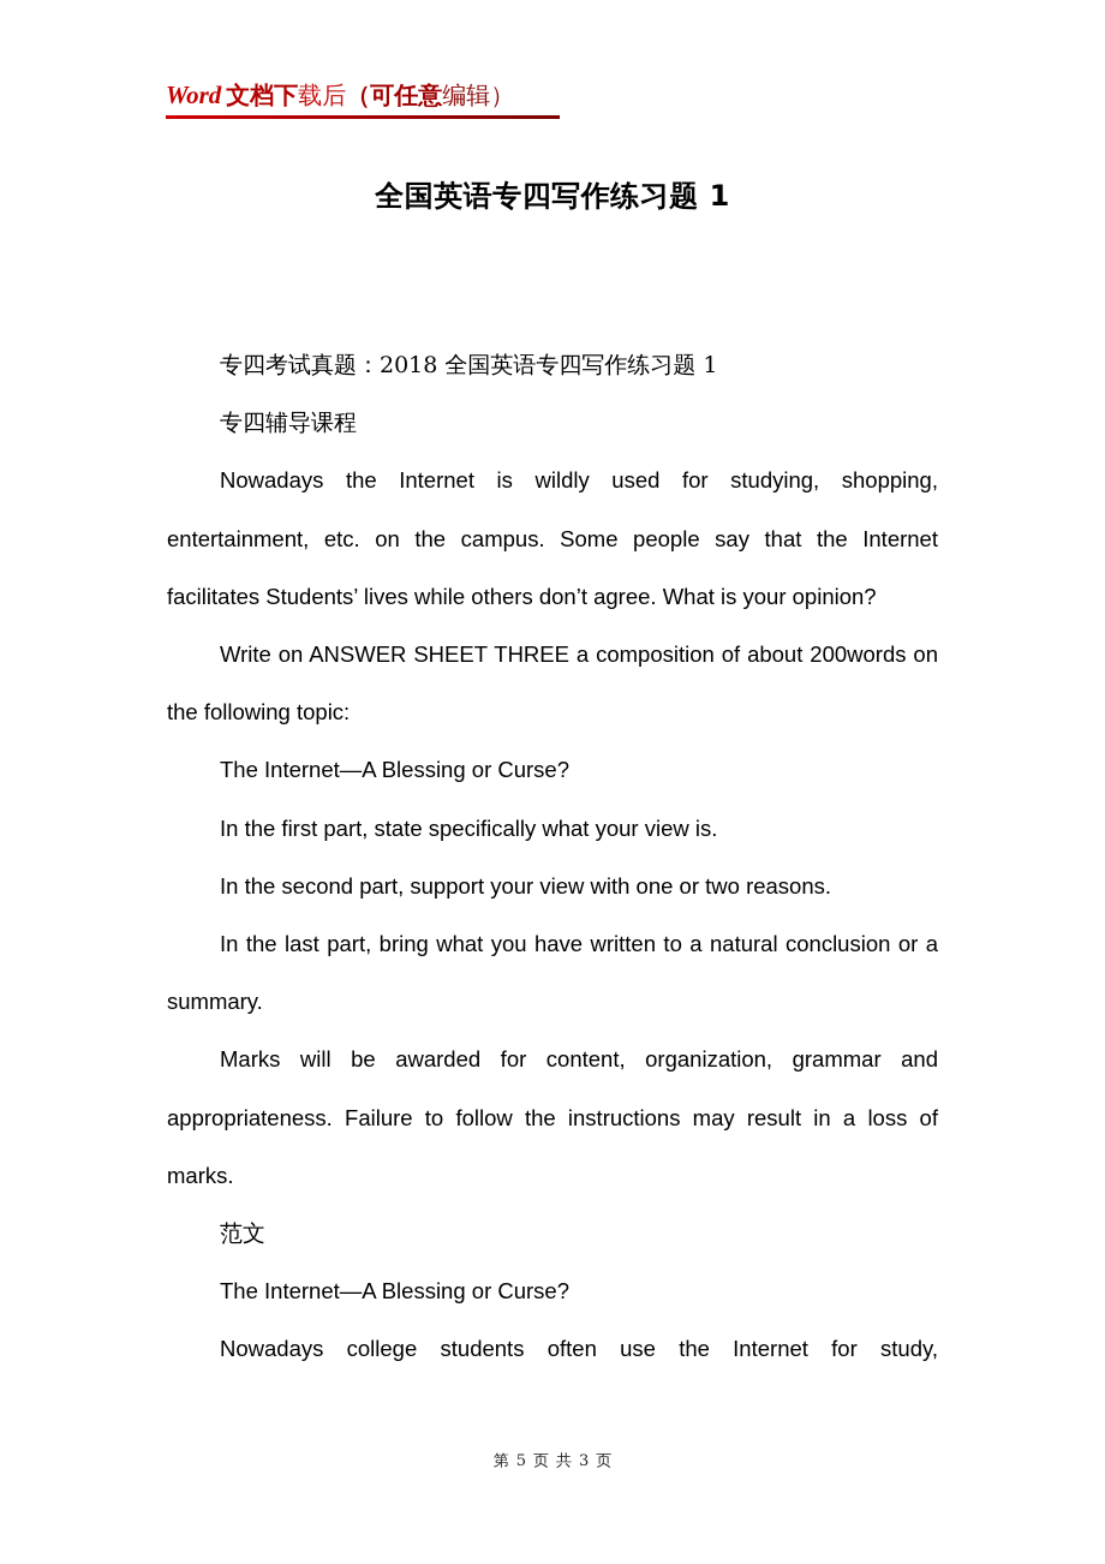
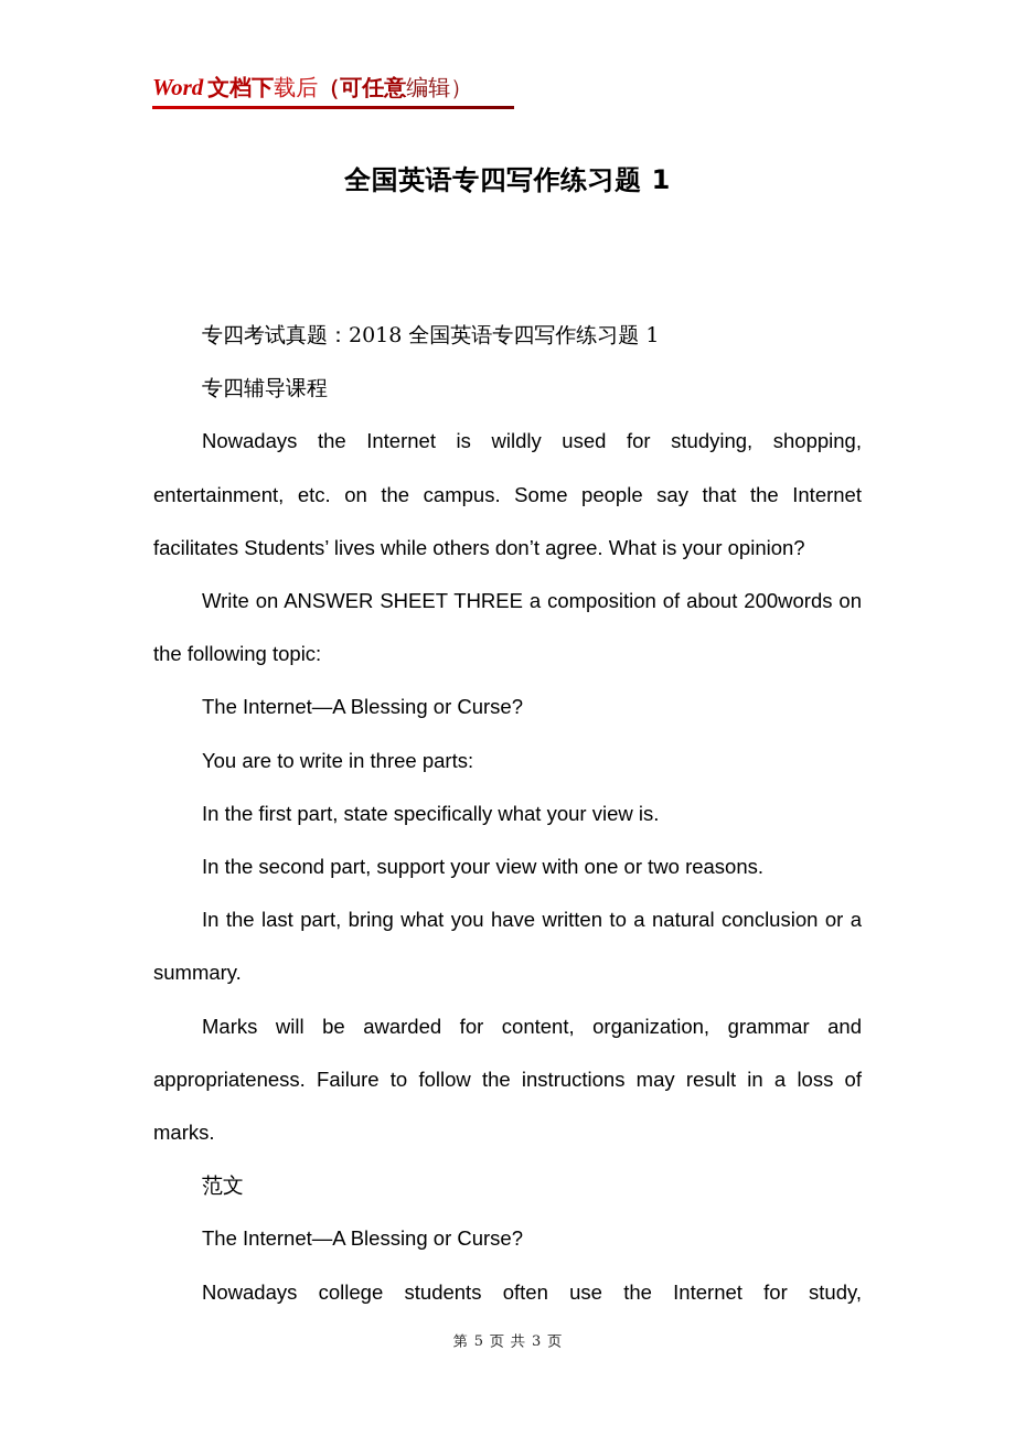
  Word 文档下载后（可任意编辑）
  全国英语专四写作练习题 1
  专四考试真题：2018 全国英语专四写作练习题 1
  专四辅导课程
  Nowadays the Internet is wildly used for studying, shopping, entertainment, etc. on the campus. Some people say that the Internet facilitates Students’ lives while others don’t agree. What is your opinion?
  Write on ANSWER SHEET THREE a composition of about 200words on the following topic:
  The Internet—A Blessing or Curse?
+ You are to write in three parts:
  In the first part, state specifically what your view is.
  In the second part, support your view with one or two reasons.
  In the last part, bring what you have written to a natural conclusion or a summary.
  Marks will be awarded for content, organization, grammar and appropriateness. Failure to follow the instructions may result in a loss of marks.
  范文
  The Internet—A Blessing or Curse?
  Nowadays college students often use the Internet for study,
  第 5 页 共 3 页
